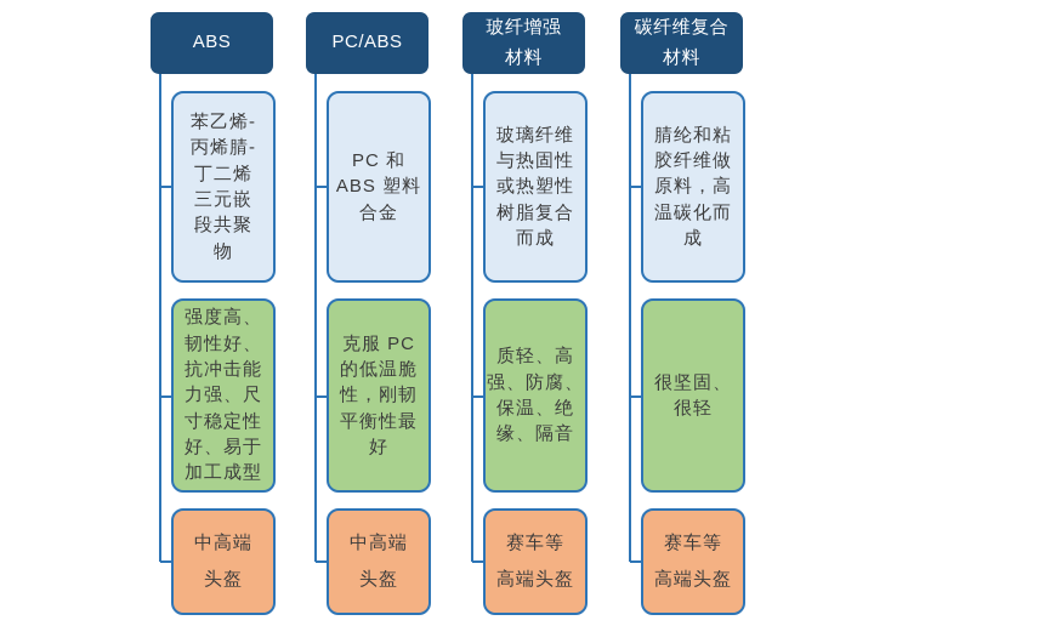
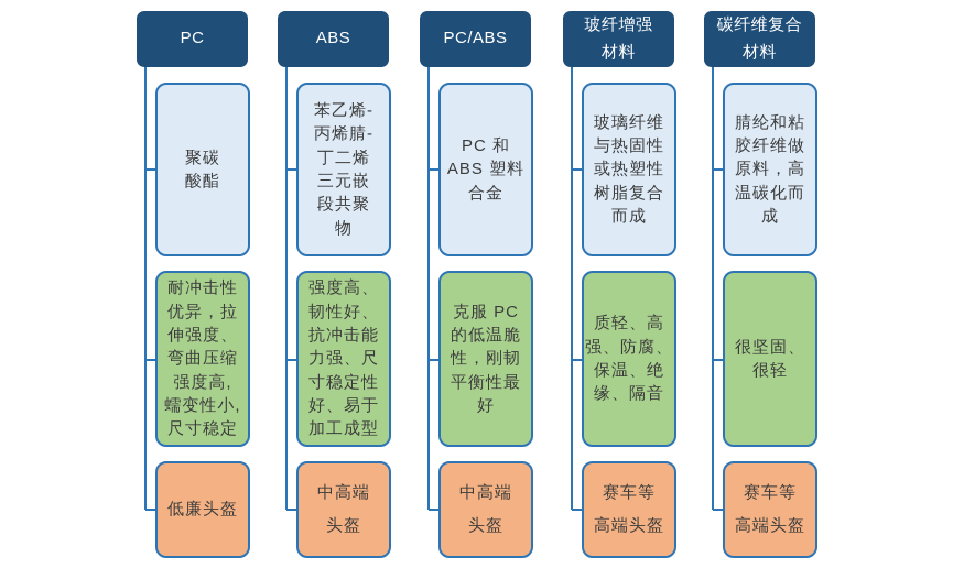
+ PC
+ 聚碳
+ 酸酯
+ 耐冲击性
+ 优异，拉
+ 伸强度、
+ 弯曲压缩
+ 强度高,
+ 蠕变性小,
+ 尺寸稳定
+ 低廉头盔
  ABS
  苯乙烯-
  丙烯腈-
  丁二烯
  三元嵌
  段共聚
  物
  强度高、
  韧性好、
  抗冲击能
  力强、尺
  寸稳定性
  好、易于
  加工成型
  中高端
  头盔
  PC/ABS
  PC 和
  ABS 塑料
  合金
  克服 PC
  的低温脆
  性，刚韧
  平衡性最
  好
  中高端
  头盔
  玻纤增强
  材料
  玻璃纤维
  与热固性
  或热塑性
  树脂复合
  而成
  质轻、高
  强、防腐、
  保温、绝
  缘、隔音
  赛车等
  高端头盔
  碳纤维复合
  材料
  腈纶和粘
  胶纤维做
  原料，高
  温碳化而
  成
  很坚固、
  很轻
  赛车等
  高端头盔
